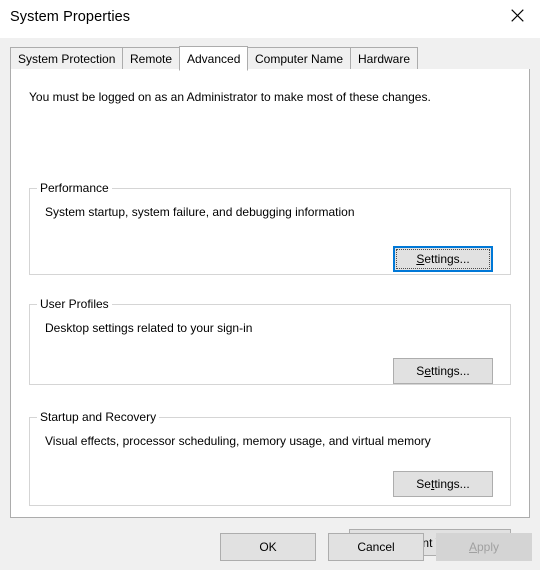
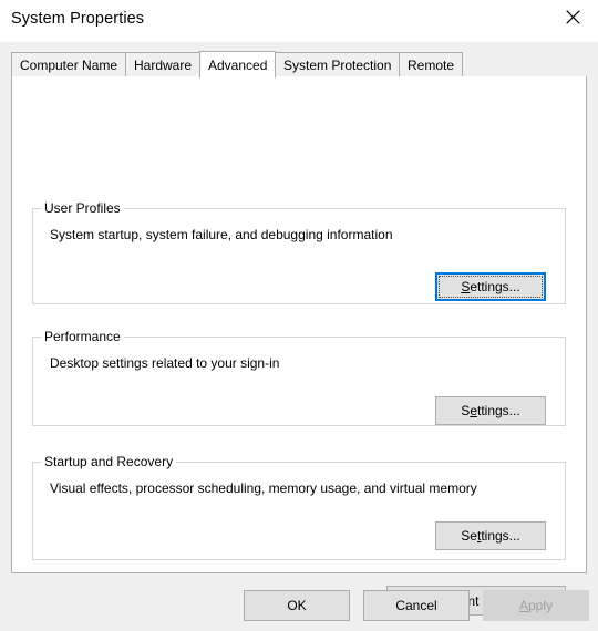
  System Properties
- System Protection
+ Computer Name
- Remote
+ Hardware
  Advanced
- Computer Name
+ System Protection
- Hardware
+ Remote
- You must be logged on as an Administrator to make most of these changes.
- Performance
+ User Profiles
  System startup, system failure, and debugging information
  Settings...
- User Profiles
+ Performance
  Desktop settings related to your sign-in
  Settings...
  Startup and Recovery
  Visual effects, processor scheduling, memory usage, and virtual memory
  Settings...
  OK
  Cancel
  Apply
